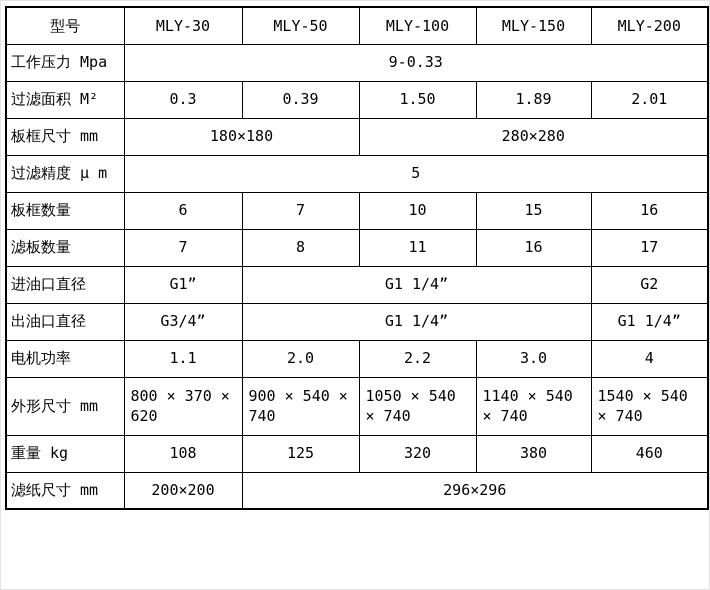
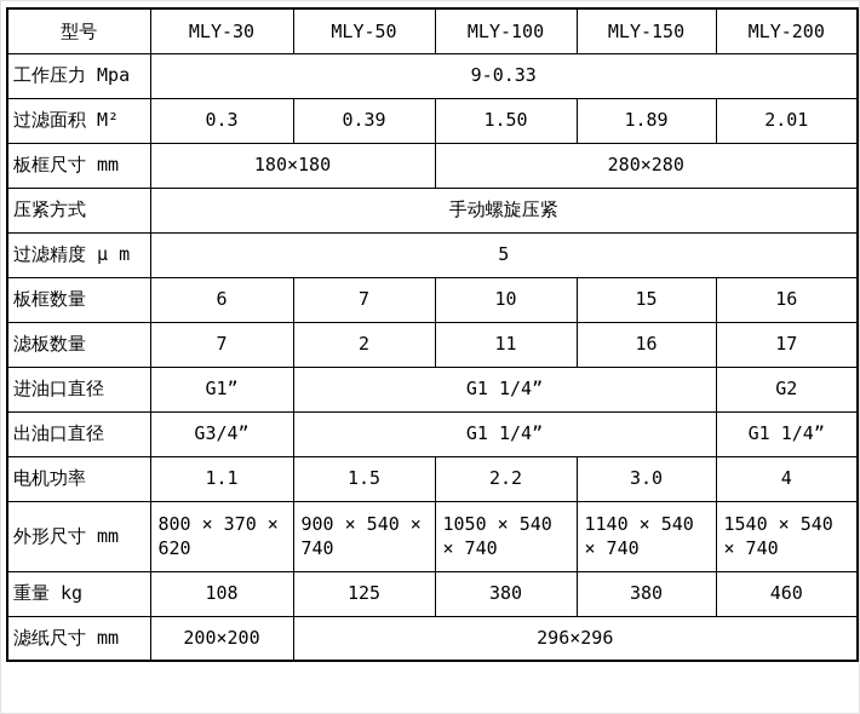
  型号	MLY-30	MLY-50	MLY-100	MLY-150	MLY-200
  工作压力 Mpa	9-0.33
  过滤面积 M²	0.3	0.39	1.50	1.89	2.01
  板框尺寸 mm	180×180	280×280
+ 压紧方式	手动螺旋压紧
  过滤精度 μ m	5
  板框数量	6	7	10	15	16
- 滤板数量	7	8	11	16	17
+ 滤板数量	7	2	11	16	17
  进油口直径	G1”	G1 1/4”	G2
  出油口直径	G3/4”	G1 1/4”	G1 1/4”
- 电机功率	1.1	2.0	2.2	3.0	4
+ 电机功率	1.1	1.5	2.2	3.0	4
  外形尺寸 mm	800 × 370 × 620	900 × 540 × 740	1050 × 540 × 740	1140 × 540 × 740	1540 × 540 × 740
- 重量 kg	108	125	320	380	460
+ 重量 kg	108	125	380	380	460
  滤纸尺寸 mm	200×200	296×296
